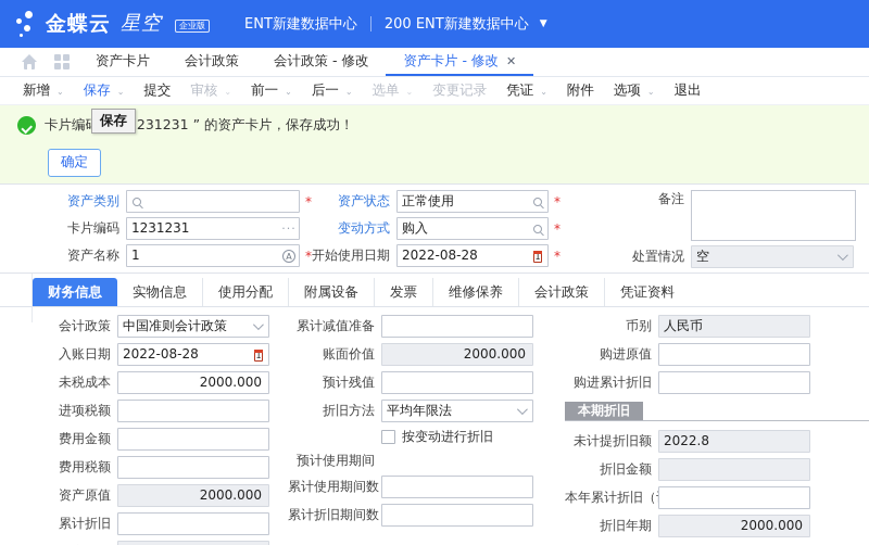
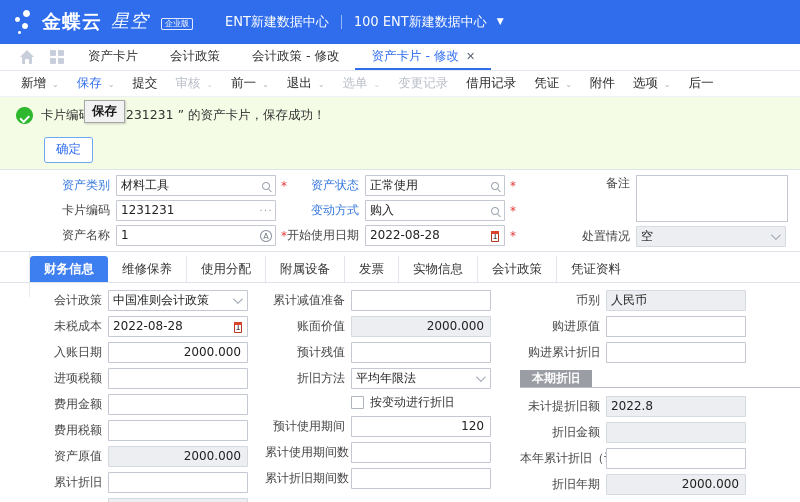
  金蝶云
  星空
  企业版
  ENT新建数据中心
- 200 ENT新建数据中心
+ 100 ENT新建数据中心
  ▼
  资产卡片
  会计政策
  会计政策 - 修改
  资产卡片 - 修改
  ✕
  新增
  ⌄
  保存
  ⌄
  提交
  审核
  ⌄
  前一
  ⌄
- 后一
+ 退出
  ⌄
  选单
  ⌄
  变更记录
+ 借用记录
  凭证
  ⌄
  附件
  选项
  ⌄
- 退出
+ 后一
  卡片编231231 ” 的资产卡片，保存成功！
  保存
  确定
  资产类别
+ 材料工具
  *
  卡片编码
  1231231
  ···
  资产名称
  1
  A
  *
  资产状态
  正常使用
  *
  变动方式
  购入
  *
  开始使用日期
  2022-08-28
  1
  *
  备注
  处置情况
  空
  财务信息
- 实物信息
+ 维修保养
  使用分配
  附属设备
  发票
- 维修保养
+ 实物信息
  会计政策
  凭证资料
  会计政策
  中国准则会计政策
- 入账日期
+ 未税成本
  2022-08-28
  1
- 未税成本
+ 入账日期
  2000.000
  进项税额
  费用金额
  费用税额
  资产原值
  2000.000
  累计折旧
  累计减值准备
  账面价值
  2000.000
  预计残值
  折旧方法
  平均年限法
  按变动进行折旧
  预计使用期间
+ 120
  累计使用期间数
  累计折旧期间数
  币别
  人民币
  购进原值
  购进累计折旧
  本期折旧
  未计提折旧额
  2022.8
  折旧金额
  折旧年期
  2000.000
